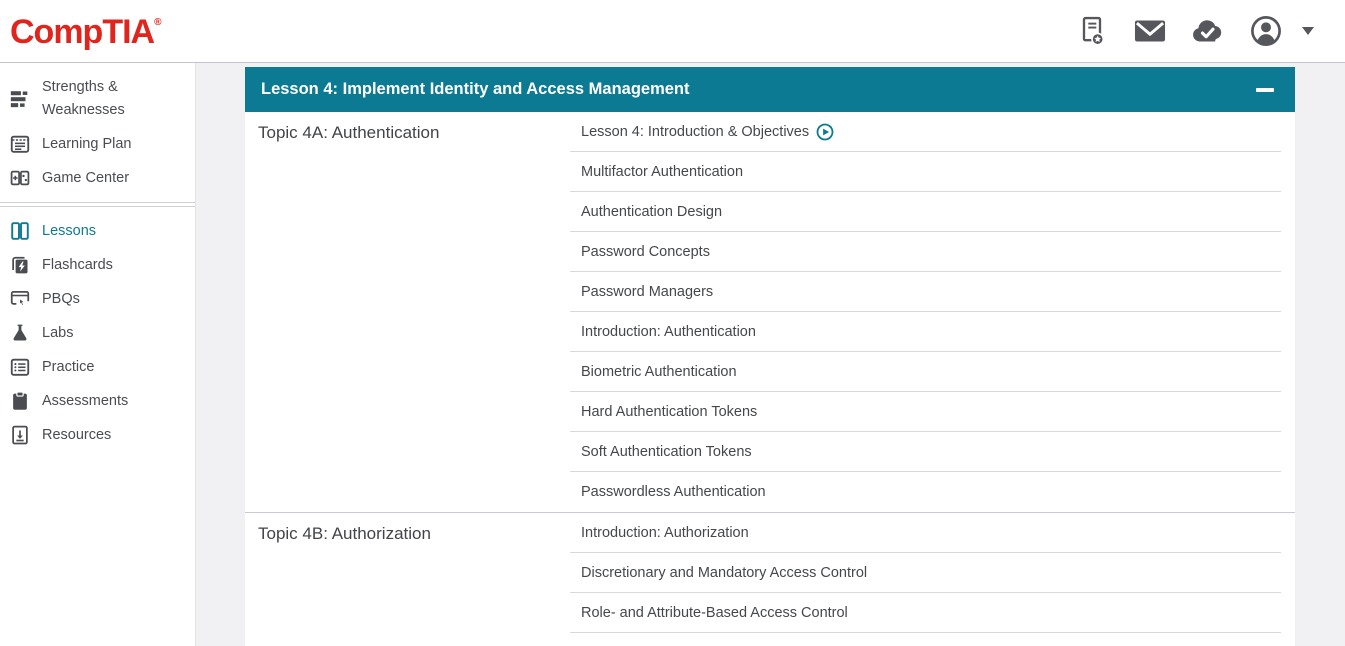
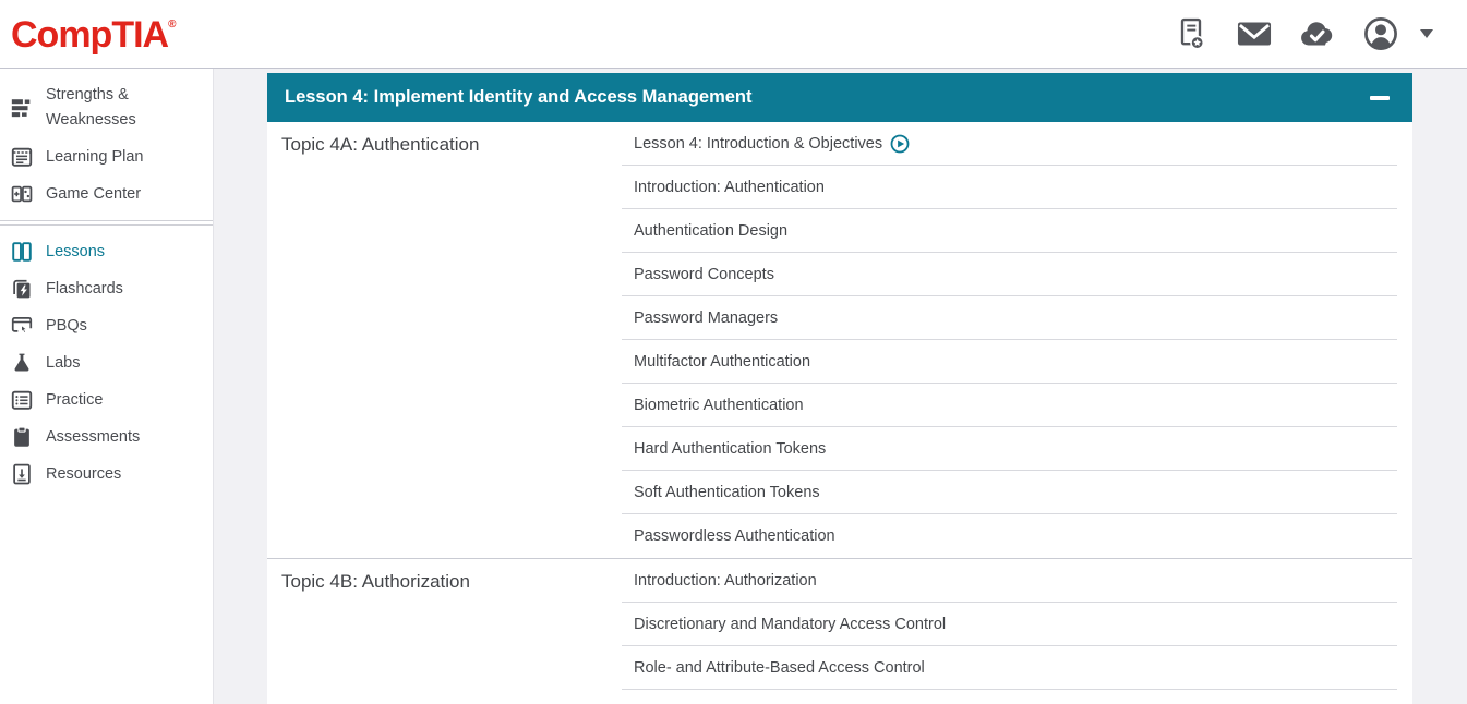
  CompTIA®
  Strengths & Weaknesses
  Learning Plan
  Game Center
  Lessons
  Flashcards
  PBQs
  Labs
  Practice
  Assessments
  Resources
  Lesson 4: Implement Identity and Access Management
  Topic 4A: Authentication
  Lesson 4: Introduction & Objectives
- Multifactor Authentication
+ Introduction: Authentication
  Authentication Design
  Password Concepts
  Password Managers
- Introduction: Authentication
+ Multifactor Authentication
  Biometric Authentication
  Hard Authentication Tokens
  Soft Authentication Tokens
  Passwordless Authentication
  Topic 4B: Authorization
  Introduction: Authorization
  Discretionary and Mandatory Access Control
  Role- and Attribute-Based Access Control
